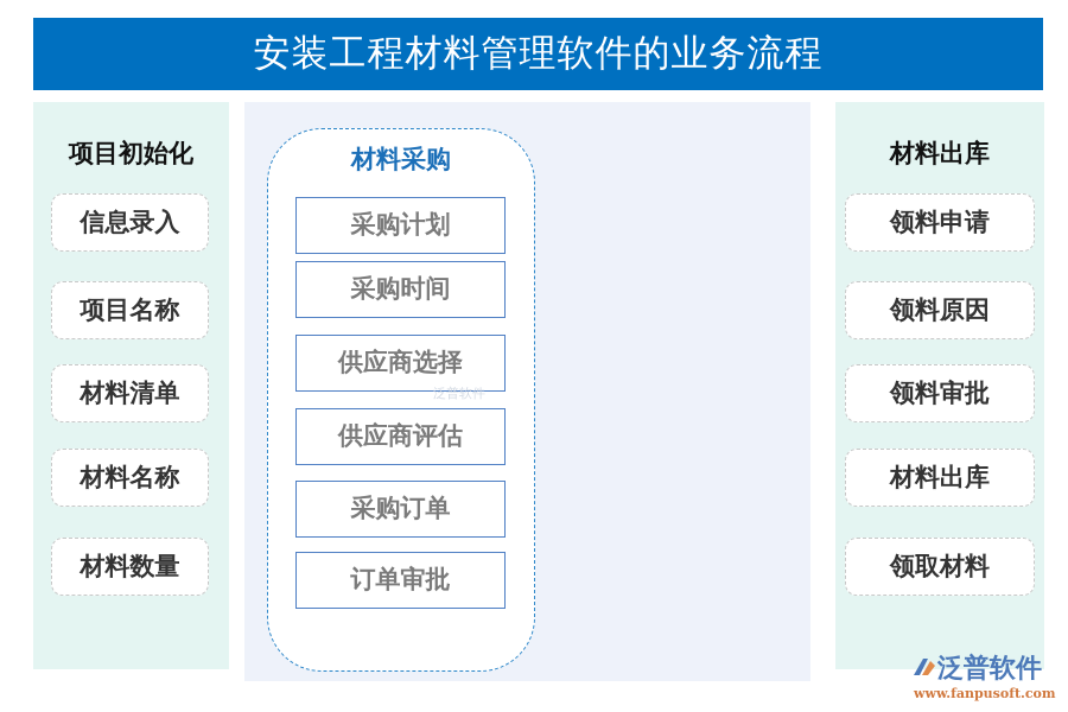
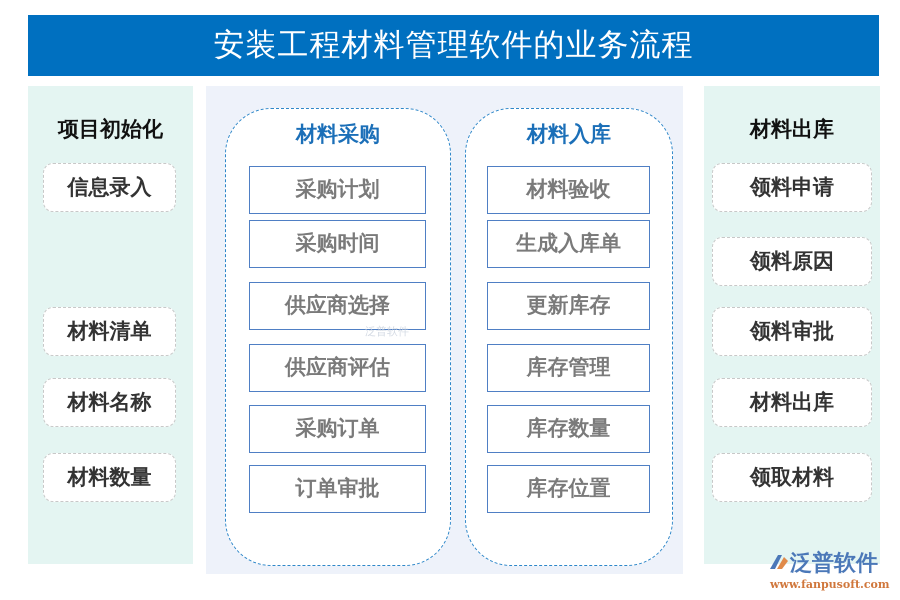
  安装工程材料管理软件的业务流程
  项目初始化
  信息录入
- 项目名称
  材料清单
  材料名称
  材料数量
  材料采购
  采购计划
  采购时间
  供应商选择
  供应商评估
  采购订单
  订单审批
+ 材料入库
+ 材料验收
+ 生成入库单
+ 更新库存
+ 库存管理
+ 库存数量
+ 库存位置
  泛普软件
  材料出库
  领料申请
  领料原因
  领料审批
  材料出库
  领取材料
  泛普软件
  www.fanpusoft.com
